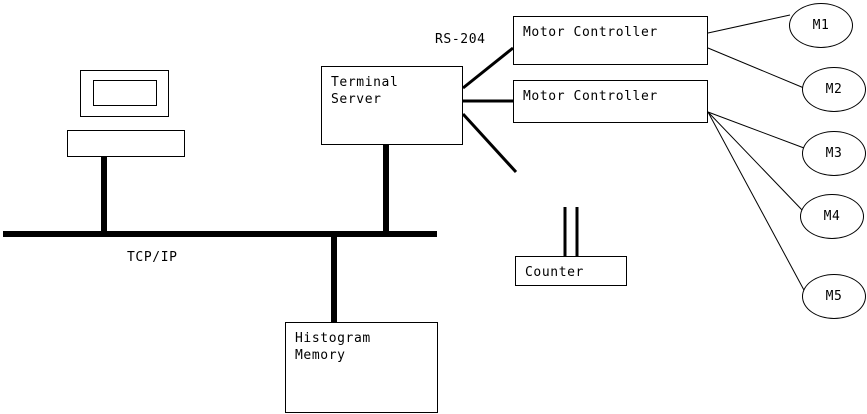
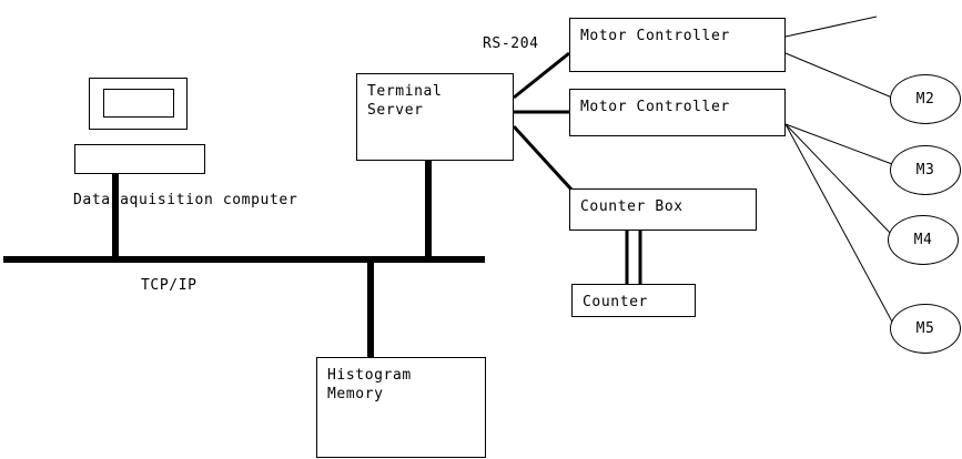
  Terminal
  Server
  Motor Controller
  Motor Controller
+ Counter Box
  Counter
  Histogram
  Memory
- M1
  M2
  M3
  M4
  M5
  RS-204
+ Data aquisition computer
  TCP/IP
